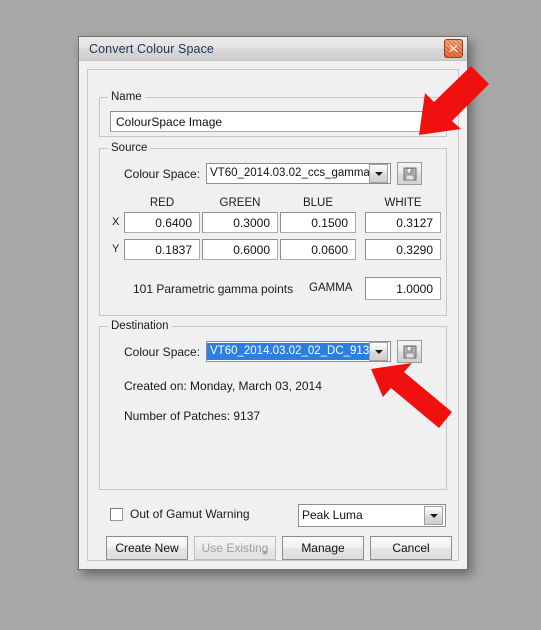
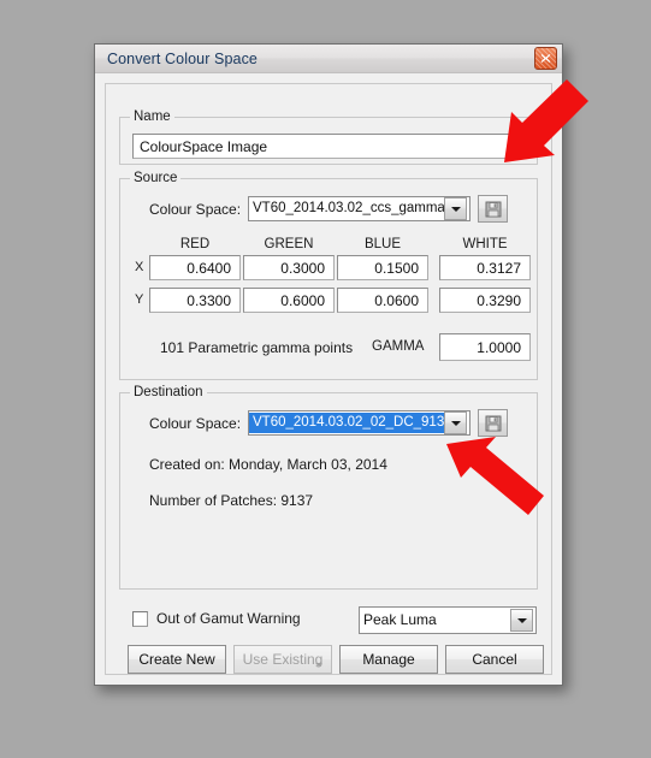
  Convert Colour Space
  Name
  ColourSpace Image
  Source
  Colour Space:
  VT60_2014.03.02_ccs_gamma
  RED
  GREEN
  BLUE
  WHITE
  X
  0.6400
  0.3000
  0.1500
  0.3127
  Y
- 0.1837
+ 0.3300
  0.6000
  0.0600
  0.3290
  101 Parametric gamma points
  GAMMA
  1.0000
  Destination
  Colour Space:
  VT60_2014.03.02_02_DC_913
  Created on: Monday, March 03, 2014
  Number of Patches: 9137
  Out of Gamut Warning
  Peak Luma
  Create New
  Use Existing
  Manage
  Cancel
